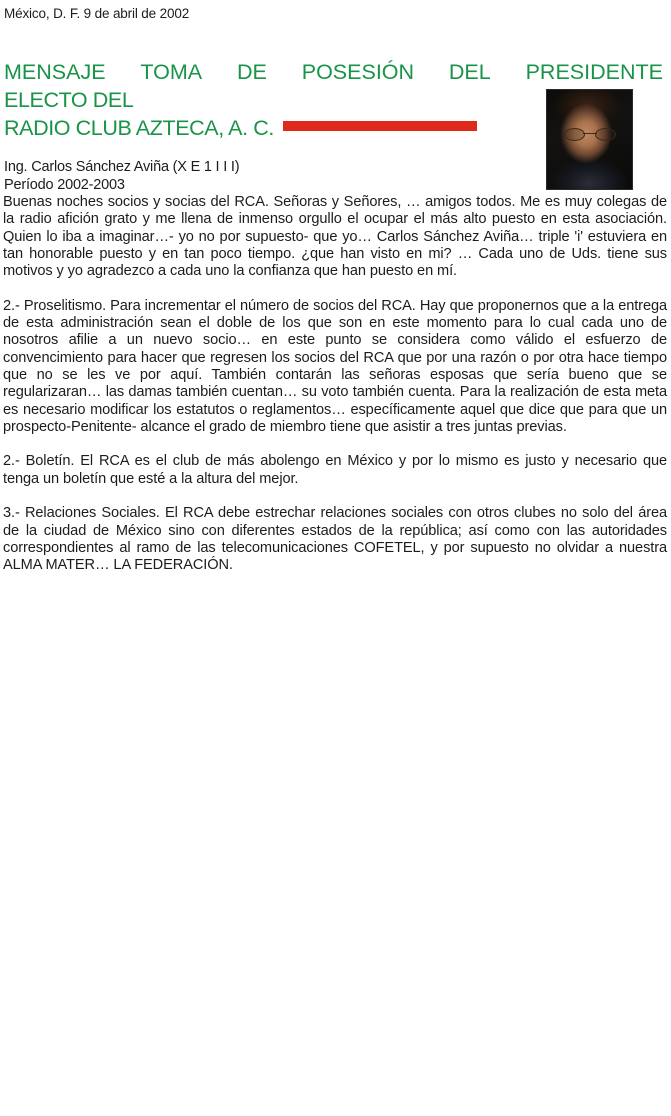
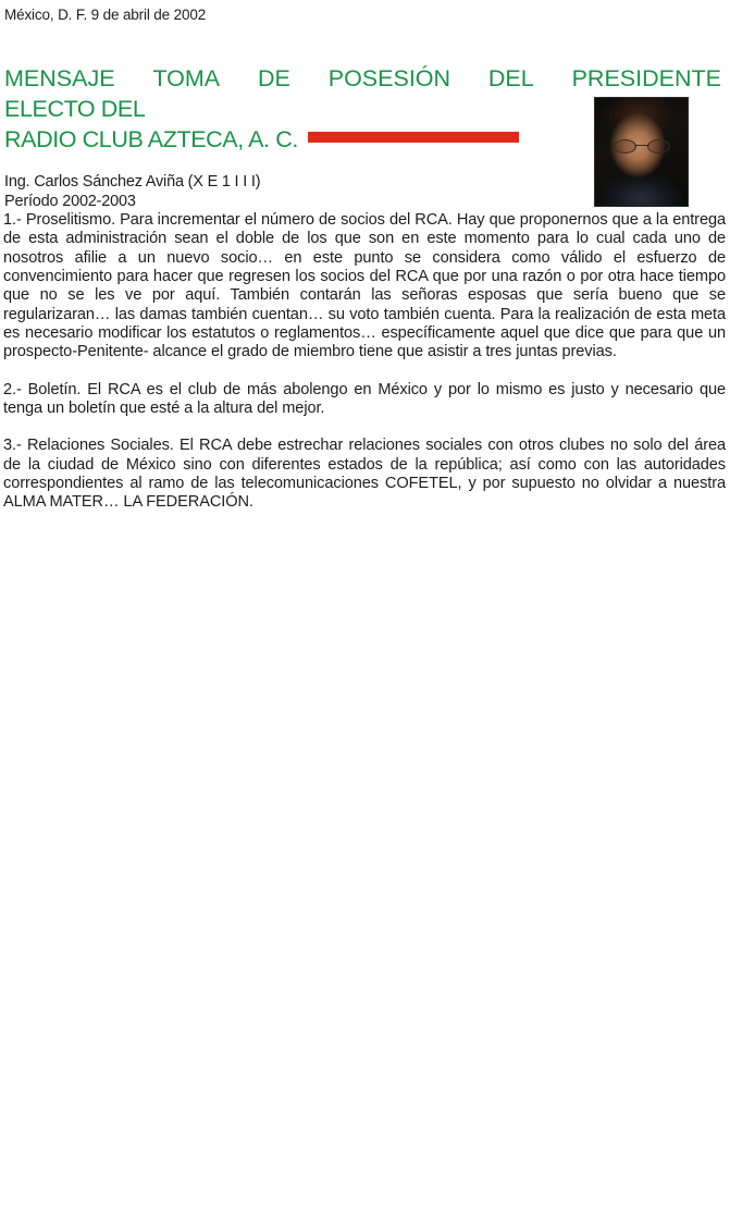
  México, D. F. 9 de abril de 2002
  MENSAJE
  TOMA
  DE
  POSESIÓN
  DEL
  PRESIDENTE
  ELECTO DEL
  RADIO CLUB AZTECA, A. C.
  Ing. Carlos Sánchez Aviña (X E 1 I I I)
  Período 2002-2003
- Buenas noches socios y socias del RCA. Señoras y Señores, … amigos todos. Me es muy colegas de la radio afición grato y me llena de inmenso orgullo el ocupar el más alto puesto en esta asociación. Quien lo iba a imaginar…- yo no por supuesto- que yo… Carlos Sánchez Aviña… triple 'i' estuviera en tan honorable puesto y en tan poco tiempo. ¿que han visto en mi? … Cada uno de Uds. tiene sus motivos y yo agradezco a cada uno la confianza que han puesto en mí.
- 2.- Proselitismo. Para incrementar el número de socios del RCA. Hay que proponernos que a la entrega de esta administración sean el doble de los que son en este momento para lo cual cada uno de nosotros afilie a un nuevo socio… en este punto se considera como válido el esfuerzo de convencimiento para hacer que regresen los socios del RCA que por una razón o por otra hace tiempo que no se les ve por aquí. También contarán las señoras esposas que sería bueno que se regularizaran… las damas también cuentan… su voto también cuenta. Para la realización de esta meta es necesario modificar los estatutos o reglamentos… específicamente aquel que dice que para que un prospecto-Penitente- alcance el grado de miembro tiene que asistir a tres juntas previas.
+ 1.- Proselitismo. Para incrementar el número de socios del RCA. Hay que proponernos que a la entrega de esta administración sean el doble de los que son en este momento para lo cual cada uno de nosotros afilie a un nuevo socio… en este punto se considera como válido el esfuerzo de convencimiento para hacer que regresen los socios del RCA que por una razón o por otra hace tiempo que no se les ve por aquí. También contarán las señoras esposas que sería bueno que se regularizaran… las damas también cuentan… su voto también cuenta. Para la realización de esta meta es necesario modificar los estatutos o reglamentos… específicamente aquel que dice que para que un prospecto-Penitente- alcance el grado de miembro tiene que asistir a tres juntas previas.
  2.- Boletín. El RCA es el club de más abolengo en México y por lo mismo es justo y necesario que tenga un boletín que esté a la altura del mejor.
  3.- Relaciones Sociales. El RCA debe estrechar relaciones sociales con otros clubes no solo del área de la ciudad de México sino con diferentes estados de la república; así como con las autoridades correspondientes al ramo de las telecomunicaciones COFETEL, y por supuesto no olvidar a nuestra ALMA MATER… LA FEDERACIÓN.
